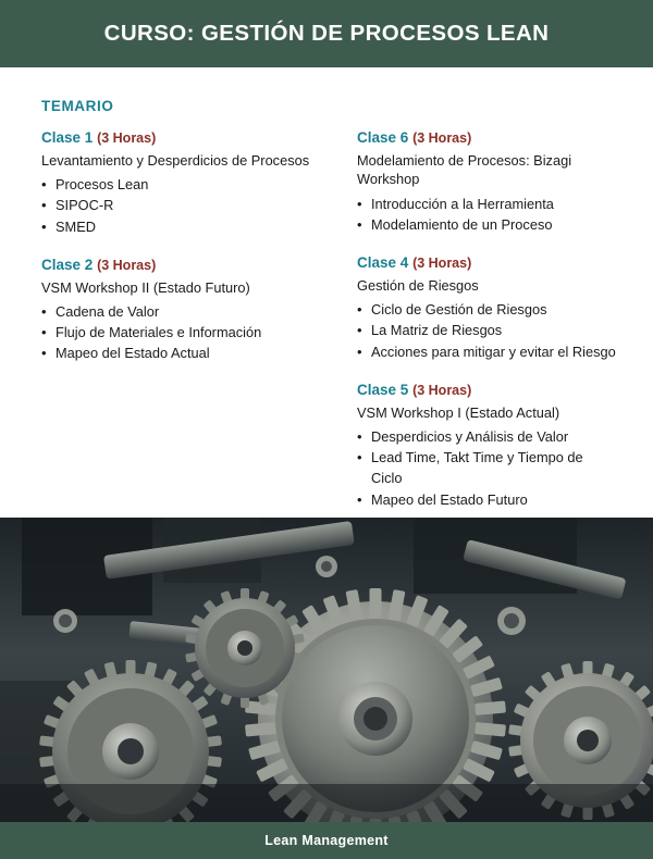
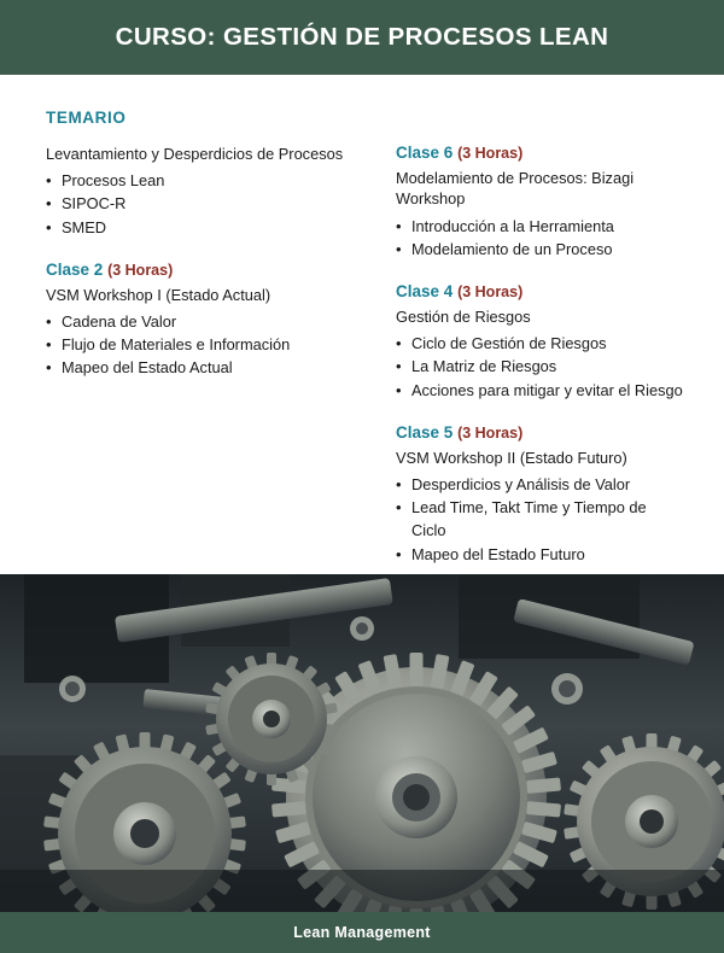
  CURSO: GESTIÓN DE PROCESOS LEAN
  TEMARIO
- Clase 1 (3 Horas)
  Levantamiento y Desperdicios de Procesos
  Procesos Lean
  SIPOC-R
  SMED
  Clase 2 (3 Horas)
- VSM Workshop II (Estado Futuro)
+ VSM Workshop I (Estado Actual)
  Cadena de Valor
  Flujo de Materiales e Información
  Mapeo del Estado Actual
  Clase 6 (3 Horas)
  Modelamiento de Procesos: Bizagi Workshop
  Introducción a la Herramienta
  Modelamiento de un Proceso
  Clase 4 (3 Horas)
  Gestión de Riesgos
  Ciclo de Gestión de Riesgos
  La Matriz de Riesgos
  Acciones para mitigar y evitar el Riesgo
  Clase 5 (3 Horas)
- VSM Workshop I (Estado Actual)
+ VSM Workshop II (Estado Futuro)
  Desperdicios y Análisis de Valor
  Lead Time, Takt Time y Tiempo de Ciclo
  Mapeo del Estado Futuro
  Lean Management
